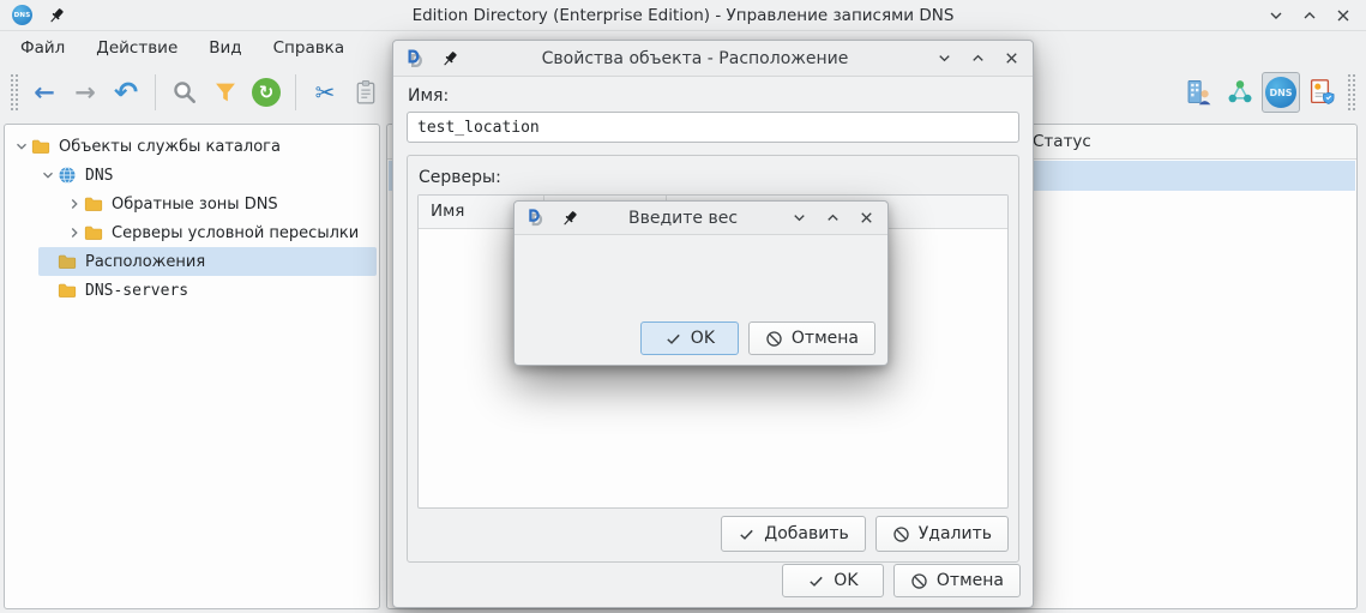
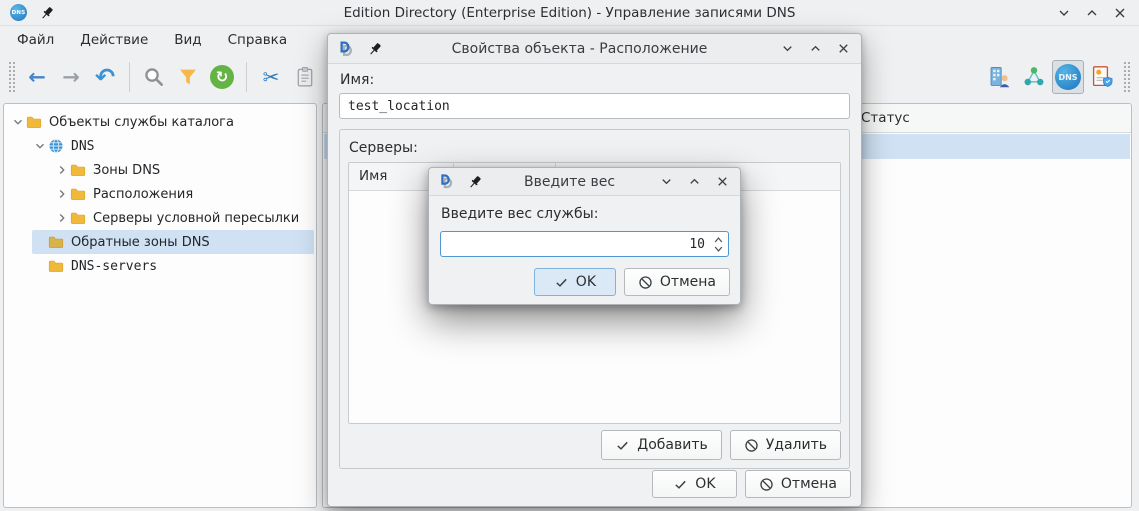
  Edition Directory (Enterprise Edition) - Управление записями DNS
  Файл
  Действие
  Вид
  Справка
  ←
  →
  ↶
  ↻
  ✂
  DNS
  Объекты службы каталога
  DNS
+ Зоны DNS
- Обратные зоны DNS
+ Расположения
  Серверы условной пересылки
- Расположения
+ Обратные зоны DNS
  DNS-servers
  Статус
  Свойства объекта - Расположение
  Имя:
  test_location
  Серверы:
  Имя
  Добавить
  Удалить
  OK
  Отмена
  Введите вес
+ Введите вес службы:
+ 10
  OK
  Отмена
